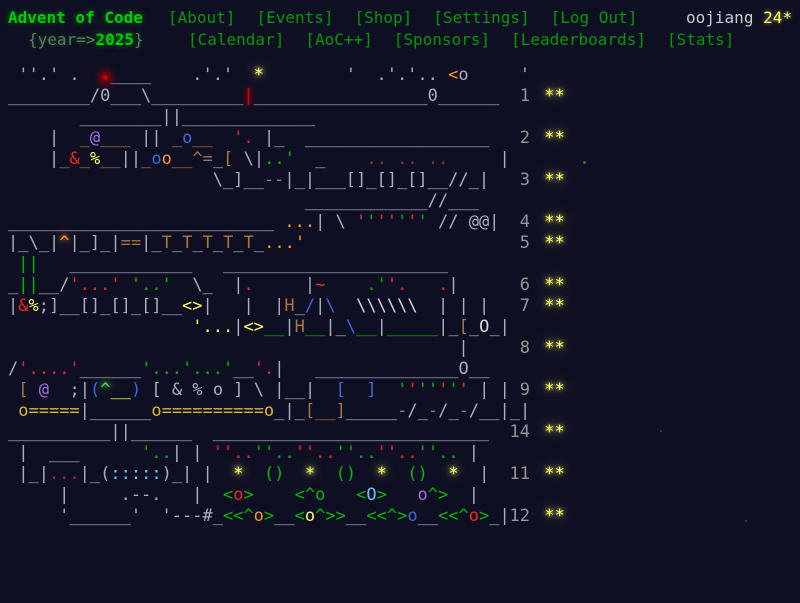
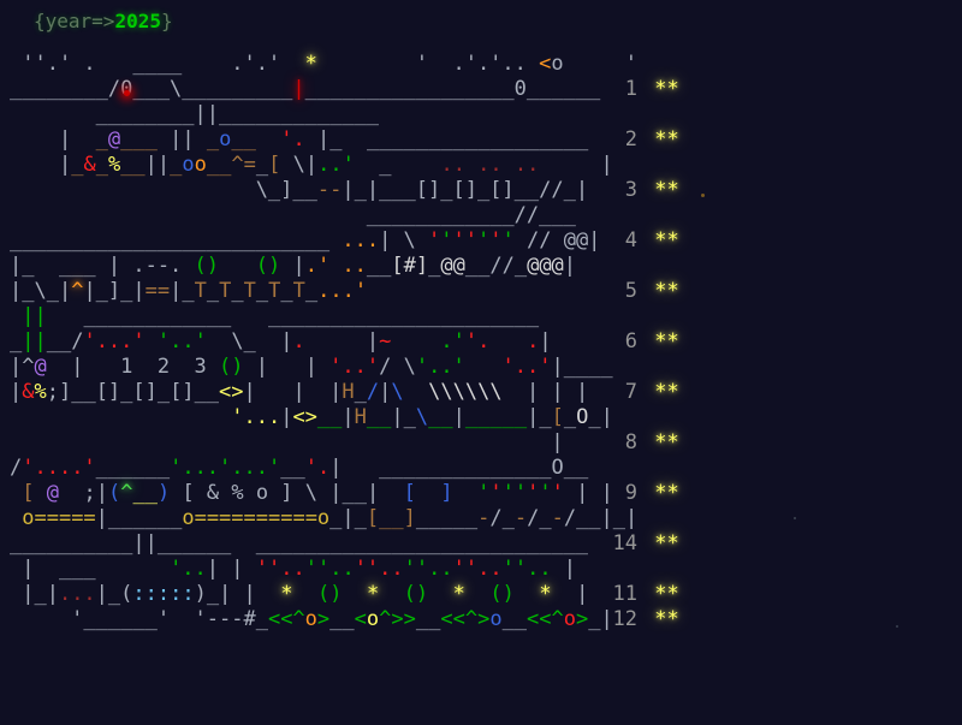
- Advent of Code
- [About]
- [Events]
- [Shop]
- [Settings]
- [Log Out]
- oojiang 24*
  {year=>2025}
- [Calendar]
- [AoC++]
- [Sponsors]
- [Leaderboards]
- [Stats]
  ''.' . ____ .'.' * ' .'.'.. <o '
  ________/0___\_________|_________________0______
  1
  **
  ________||_____________
  | _@___ || _o__ '. |_ __________________
  2
  **
  |_&_%__||_oo__^=_[ \|..' _ .. .. .. |
  \_]__--|_|___[]_[]_[]__//_|
  3
  **
  ____________//___
  __________________________ ...| \ ''''''' // @@|
  4
  **
+ |_ ___ | .--. () () |.' ..__[#]_@@__//_@@@|
  |_\_|^|_]_|==|_T_T_T_T_T_...'
  5
  **
  || ____________ ______________________
  _||__/'...' '..' \_ |. |~ .''. .|
  6
  **
+ |^@ | 1 2 3 () | | '..'/ \'..' '..'|____
  |&%;]__[]_[]_[]__<>| | |H_/|\ \\\\\\ | | |
  7
  **
  '...|<>__|H__|_\__|_____|_[_O_|
  |
  8
  **
  /'....'______'...'...'__'.| ______________O__
  [ @ ;|(^__) [ & % o ] \ |__| [ ] ''''''' | |
  9
  **
  o=====|______o==========o_|_[__]_____-/_-/_-/__|_|
  __________||______ ___________________________
  14
  **
  | ___ '..| | ''..''..''..''..''..''.. |
  |_|...|_(:::::)_| | * () * () * () * |
  11
  **
- | .--. | <o> <^o <O> o^> |
  '______' '---#_<<^o>__<o^>>__<<^>o__<<^o>_|
  12
  **
